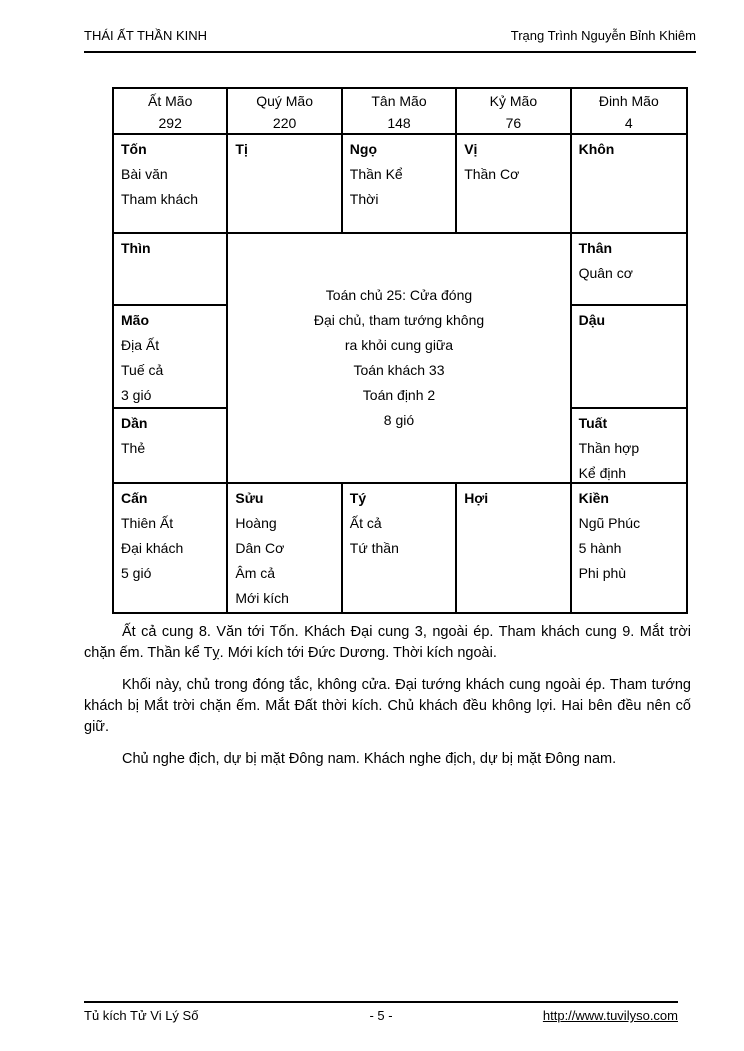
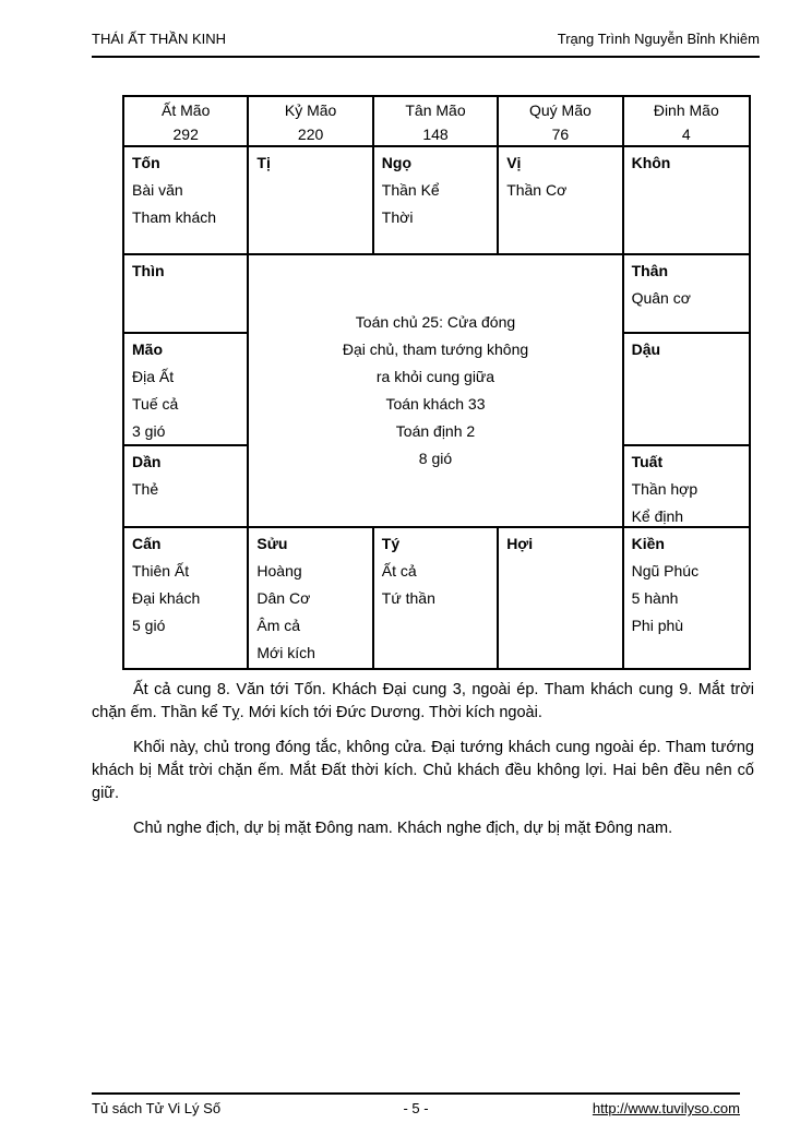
  THÁI ẤT THẦN KINH
  Trạng Trình Nguyễn Bỉnh Khiêm
  Ất Mão
  292
- Quý Mão
+ Kỷ Mão
  220
  Tân Mão
  148
- Kỷ Mão
+ Quý Mão
  76
  Đinh Mão
  4
  Tốn
  Bài văn
  Tham khách
  Tị
  Ngọ
  Thần Kể
  Thời
  Vị
  Thần Cơ
  Khôn
  Thìn
  Mão
  Địa Ất
  Tuế cả
  3 gió
  Dần
  Thẻ
  Toán chủ 25: Cửa đóng
  Đại chủ, tham tướng không
  ra khỏi cung giữa
  Toán khách 33
  Toán định 2
  8 gió
  Thân
  Quân cơ
  Dậu
  Tuất
  Thần hợp
  Kể định
  Cấn
  Thiên Ất
  Đại khách
  5 gió
  Sửu
  Hoàng
  Dân Cơ
  Âm cả
  Mới kích
  Tý
  Ất cả
  Tứ thần
  Hợi
  Kiền
  Ngũ Phúc
  5 hành
  Phi phù
  Ất cả cung 8. Văn tới Tốn. Khách Đại cung 3, ngoài ép. Tham khách cung 9. Mắt trời chặn ếm. Thần kể Tỵ. Mới kích tới Đức Dương. Thời kích ngoài.
  Khối này, chủ trong đóng tắc, không cửa. Đại tướng khách cung ngoài ép. Tham tướng khách bị Mắt trời chặn ếm. Mắt Đất thời kích. Chủ khách đều không lợi. Hai bên đều nên cố giữ.
  Chủ nghe địch, dự bị mặt Đông nam. Khách nghe địch, dự bị mặt Đông nam.
- Tủ kích Tử Vi Lý Số
+ Tủ sách Tử Vi Lý Số
  - 5 -
  http://www.tuvilyso.com
